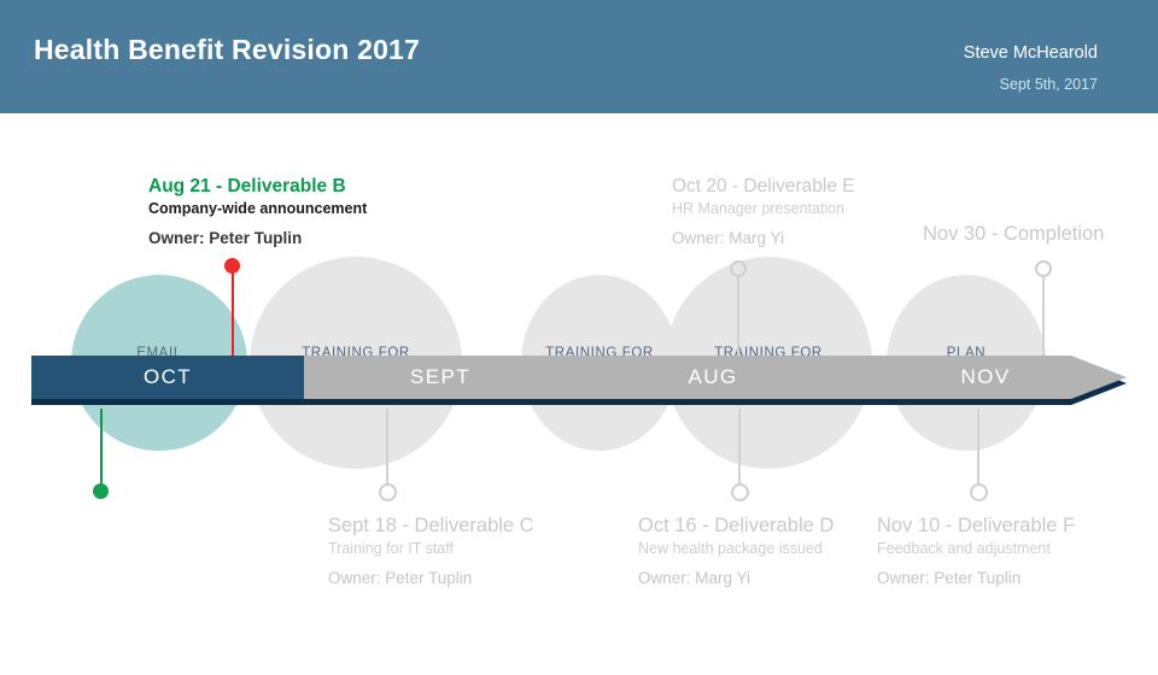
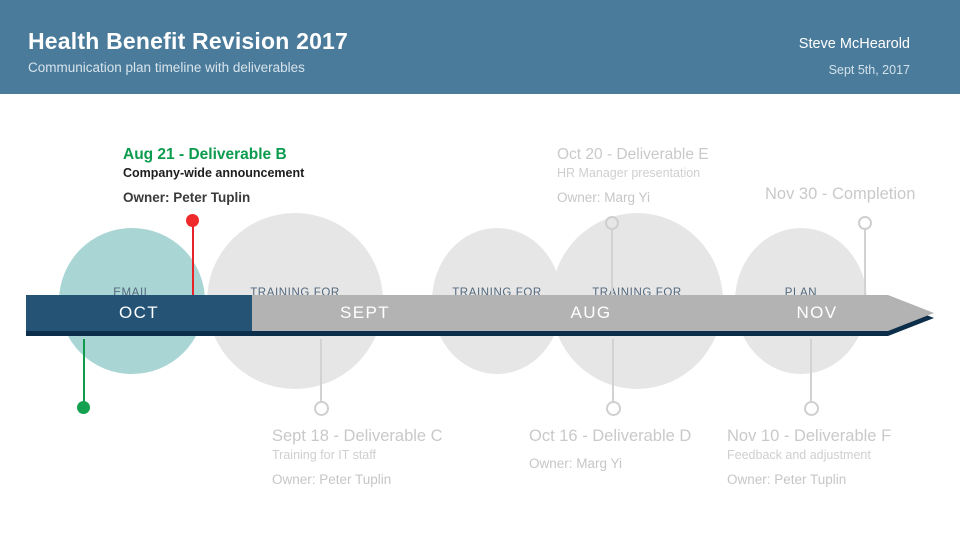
  Health Benefit Revision 2017
+ Communication plan timeline with deliverables
  Steve McHearold
  Sept 5th, 2017
  EMAIL
  TRAINING FOR
  TRAINING FOR
  TRINING FOR
  PLAN
  OCT
  SEPT
  AUG
  NOV
  Aug 21 - Deliverable B
  Company-wide announcement
  Owner: Peter Tuplin
  Oct 20 - Deliverable E
  HR Manager presentation
  Owner: Marg Yi
  Nov 30 - Completion
  Sept 18 - Deliverable C
  Training for IT staff
  Owner: Peter Tuplin
  Oct 16 - Deliverable D
- New health package issued
  Owner: Marg Yi
  Nov 10 - Deliverable F
  Feedback and adjustment
  Owner: Peter Tuplin
